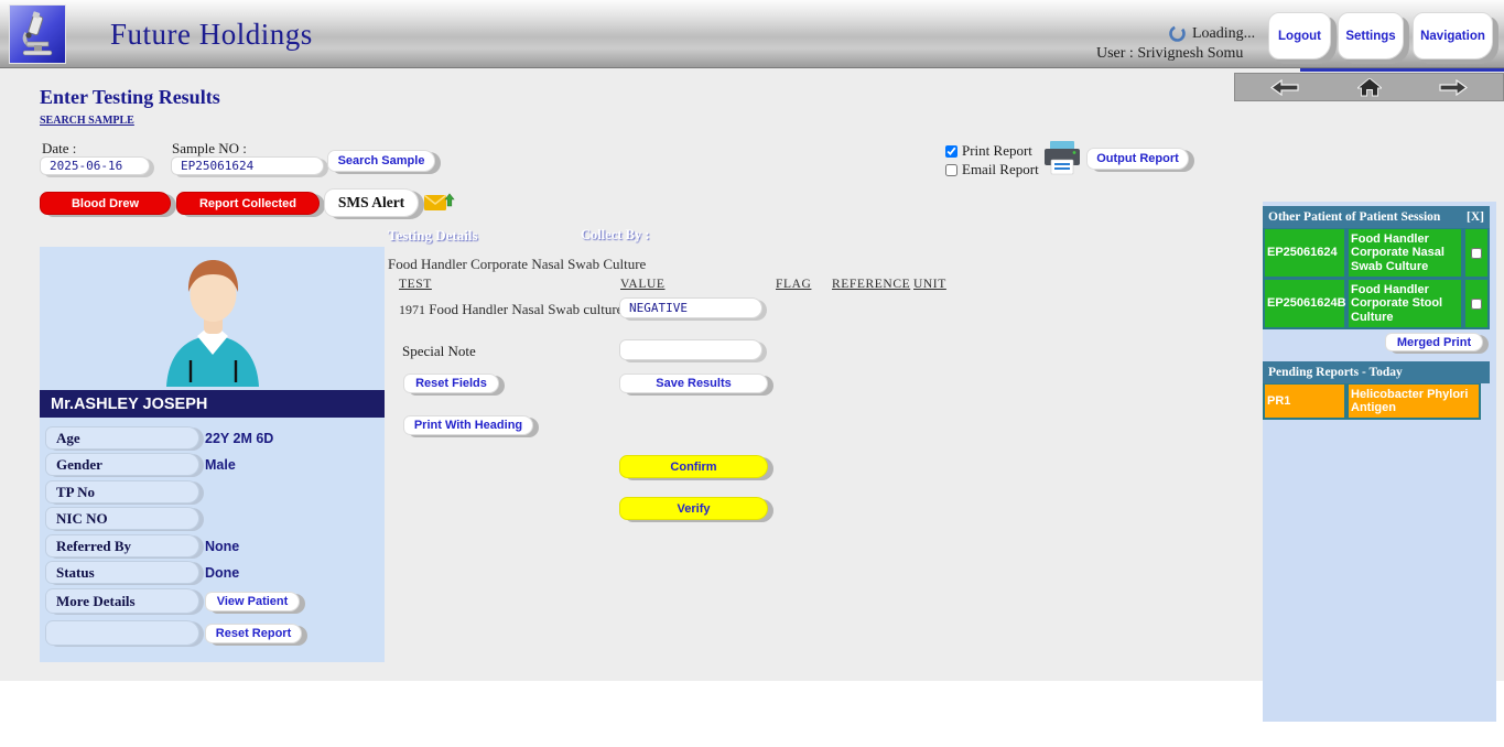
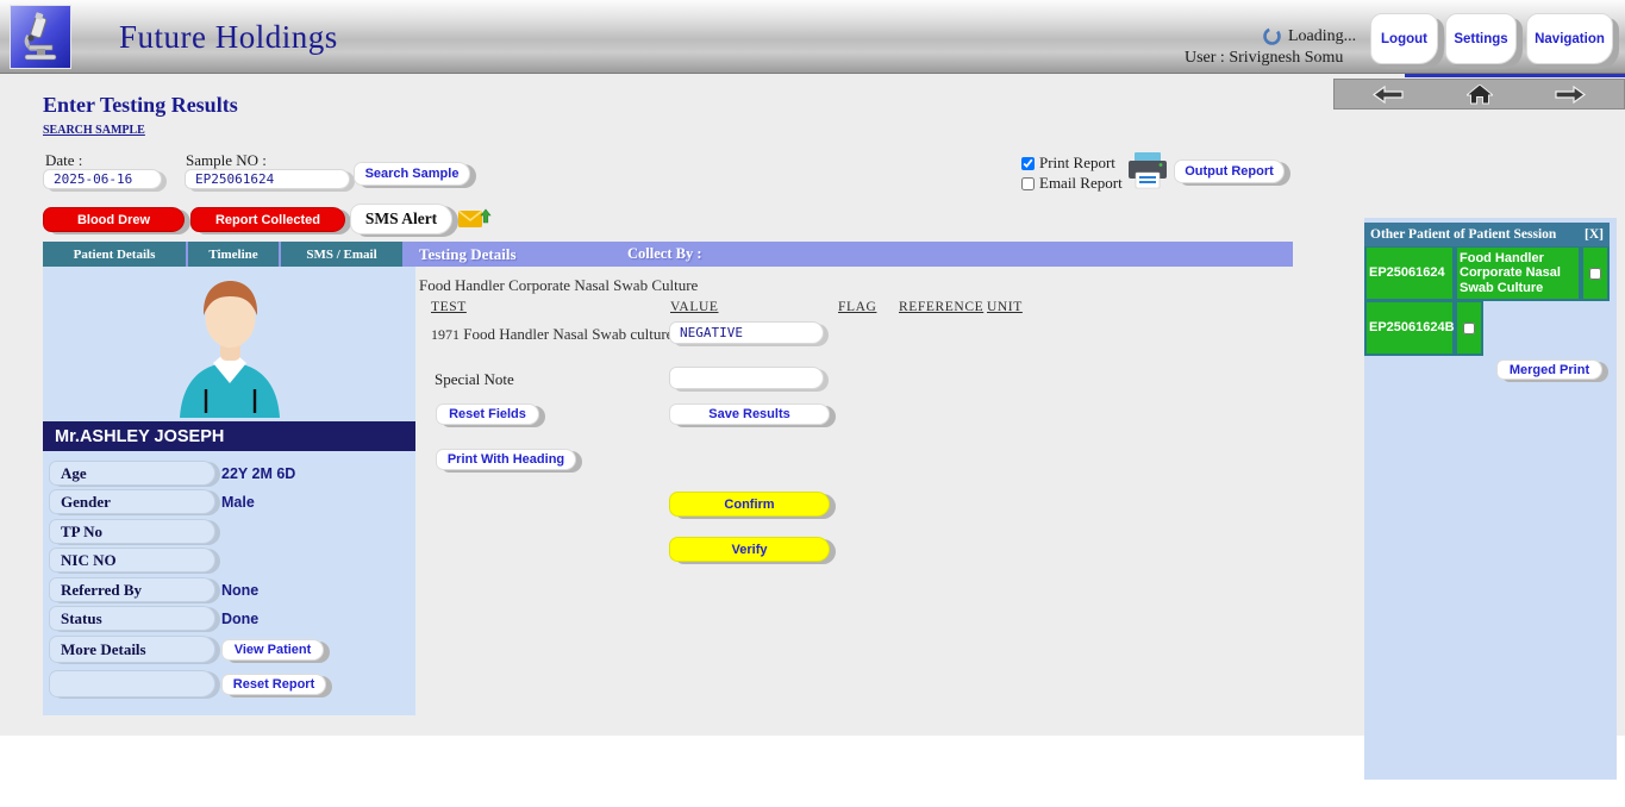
  Future Holdings
  Loading...
  User : Srivignesh Somu
  Logout
  Settings
  Navigation
  Enter Testing Results
  SEARCH SAMPLE
  Date :
  2025-06-16
  Sample NO :
  EP25061624
  Search Sample
  Print Report
  Email Report
  Output Report
  Blood Drew
  Report Collected
  SMS Alert
+ Patient Details
+ Timeline
+ SMS / Email
  Testing Details
  Collect By :
  Mr.ASHLEY JOSEPH
  Age
  22Y 2M 6D
  Gender
  Male
  TP No
  NIC NO
  Referred By
  None
  Status
  Done
  More Details
  View Patient
  Reset Report
  Food Handler Corporate Nasal Swab Culture
  TEST
  VALUE
  FLAG
  REFERENCE
  UNIT
  1971 Food Handler Nasal Swab cultur
  NEGATIVE
  Special Note
  Reset Fields
  Save Results
  Print With Heading
  Confirm
  Verify
  Other Patient of Patient Session
  [X]
  EP25061624
  Food Handler Corporate Nasal Swab Culture
  EP25061624B
- Food Handler Corporate Stool Culture
  Merged Print
- Pending Reports - Today
- PR1
- Helicobacter Phylori Antigen
